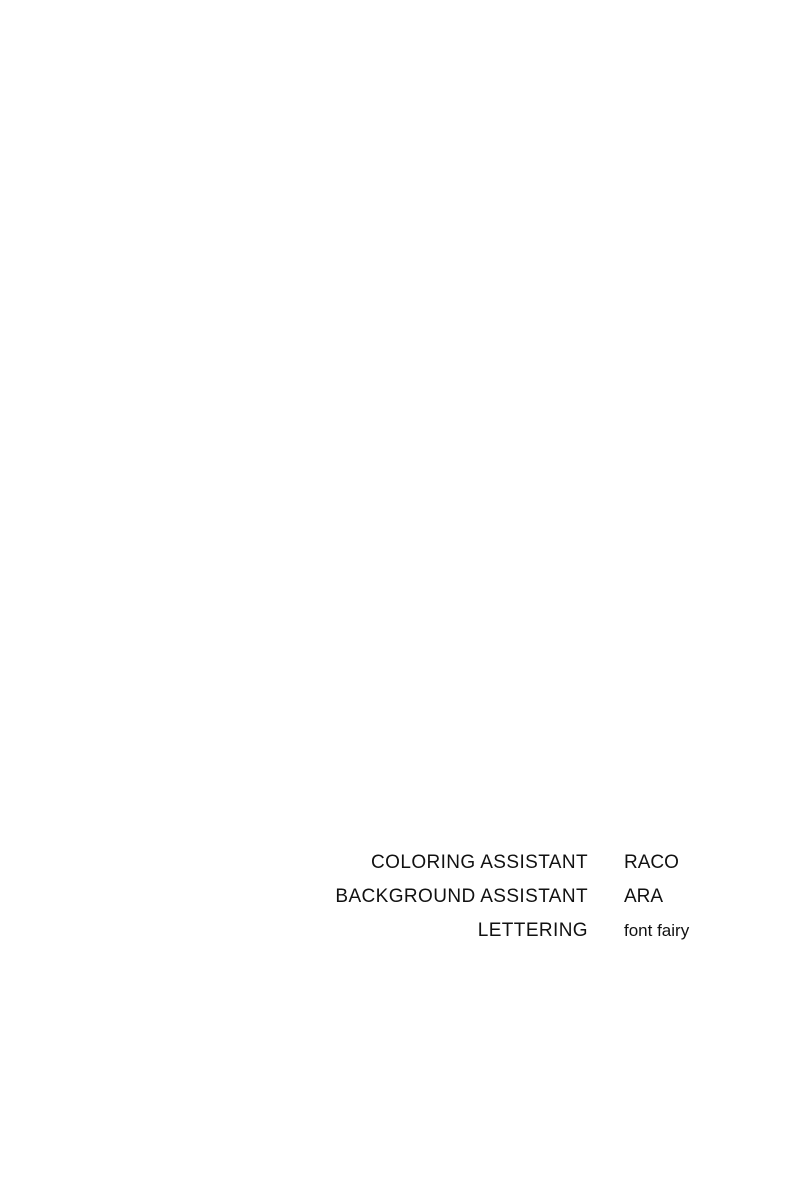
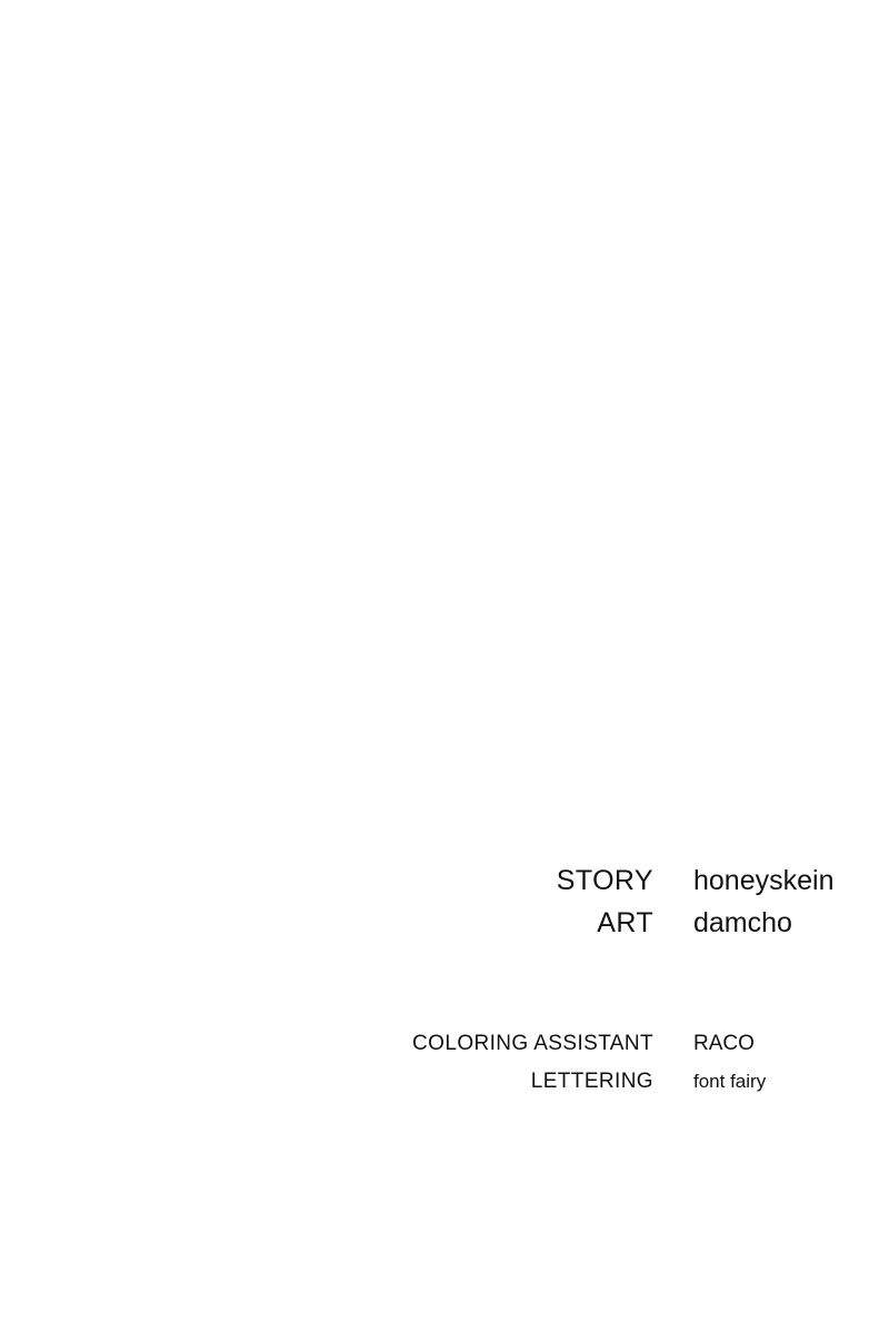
+ STORY
+ honeyskein
+ ART
+ damcho
  COLORING ASSISTANT
  RACO
- BACKGROUND ASSISTANT
- ARA
  LETTERING
  font fairy
